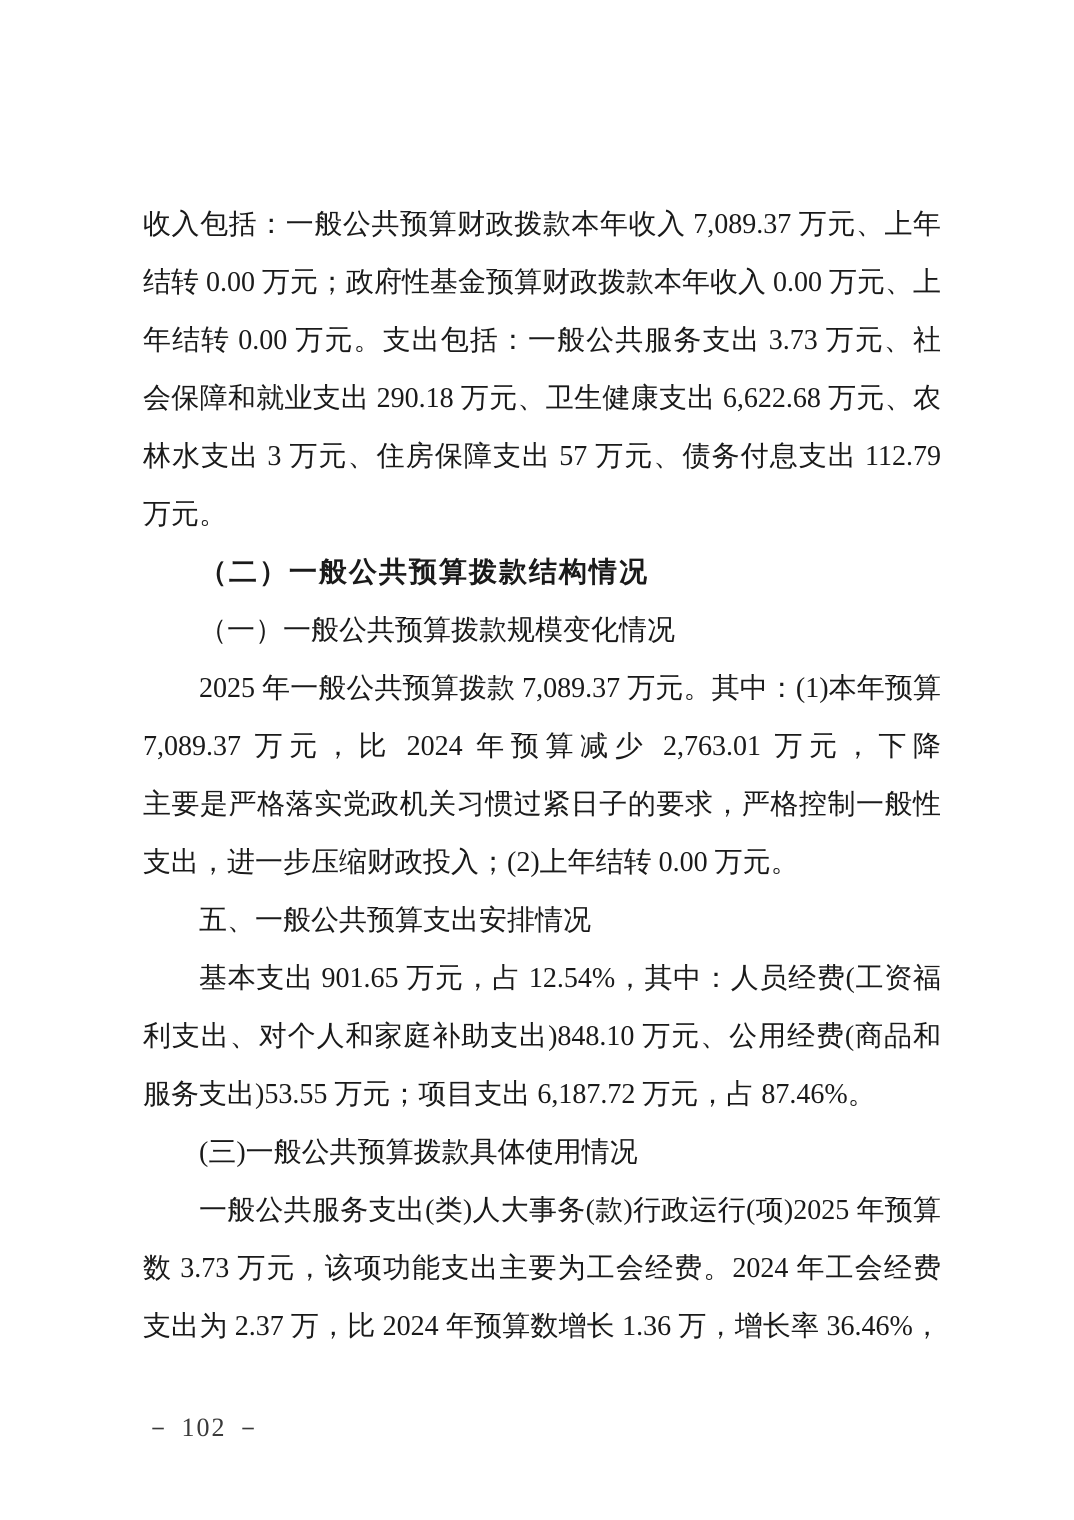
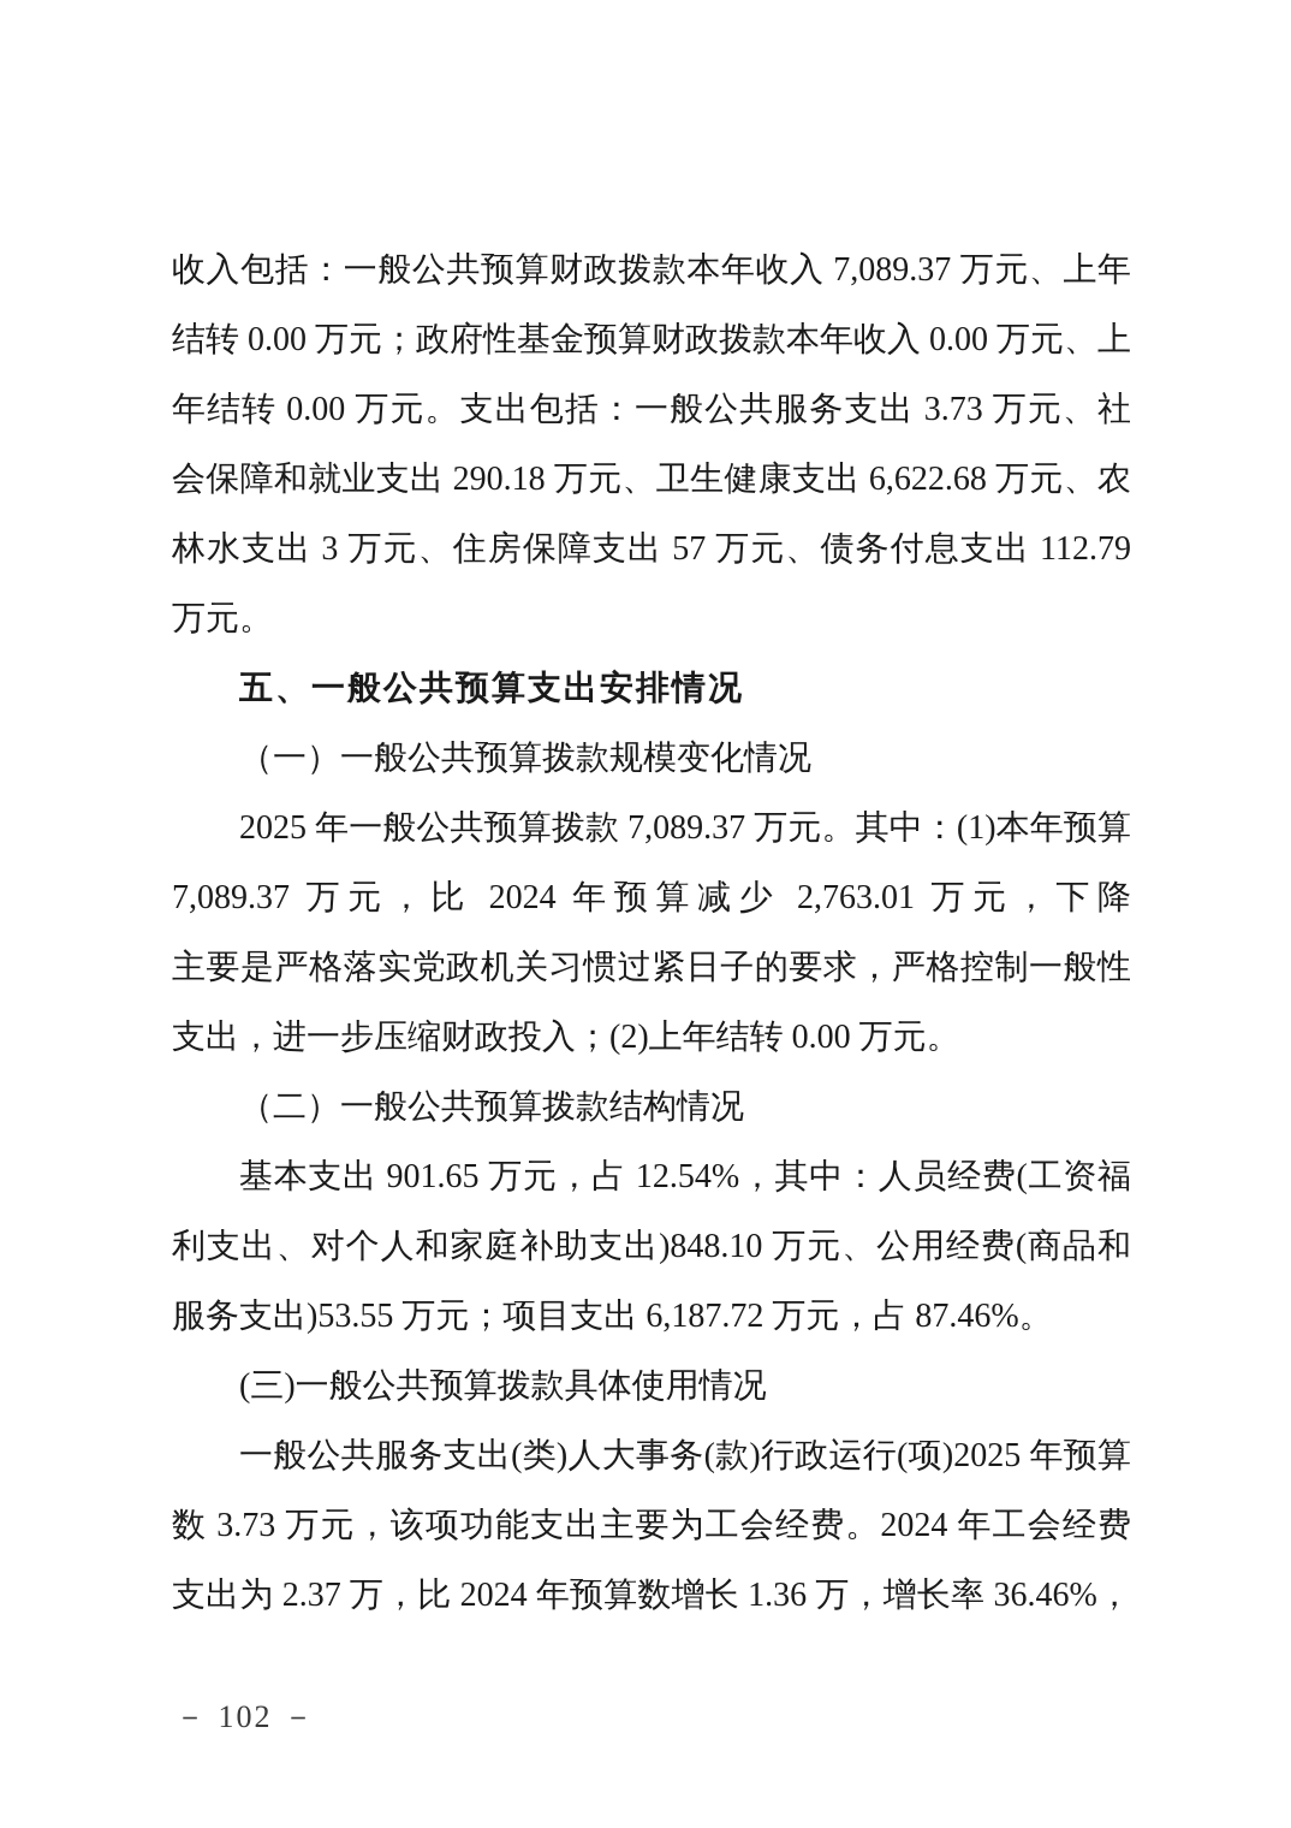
  收入包括：一般公共预算财政拨款本年收入 7,089.37 万元、上年
  结转 0.00 万元；政府性基金预算财政拨款本年收入 0.00 万元、上
  年结转 0.00 万元。支出包括：一般公共服务支出 3.73 万元、社
  会保障和就业支出 290.18 万元、卫生健康支出 6,622.68 万元、农
  林水支出 3 万元、住房保障支出 57 万元、债务付息支出 112.79
  万元。
- （二）一般公共预算拨款结构情况
+ 五、一般公共预算支出安排情况
  （一）一般公共预算拨款规模变化情况
  2025 年一般公共预算拨款 7,089.37 万元。其中：(1)本年预算
  7,089.37 万元，比 2024 年预算减少 2,763.01 万元，下降
  主要是严格落实党政机关习惯过紧日子的要求，严格控制一般性
  支出，进一步压缩财政投入；(2)上年结转 0.00 万元。
- 五、一般公共预算支出安排情况
+ （二）一般公共预算拨款结构情况
  基本支出 901.65 万元，占 12.54%，其中：人员经费(工资福
  利支出、对个人和家庭补助支出)848.10 万元、公用经费(商品和
  服务支出)53.55 万元；项目支出 6,187.72 万元，占 87.46%。
  (三)一般公共预算拨款具体使用情况
  一般公共服务支出(类)人大事务(款)行政运行(项)2025 年预算
  数 3.73 万元，该项功能支出主要为工会经费。2024 年工会经费
  支出为 2.37 万，比 2024 年预算数增长 1.36 万，增长率 36.46%，
  － 102 －
